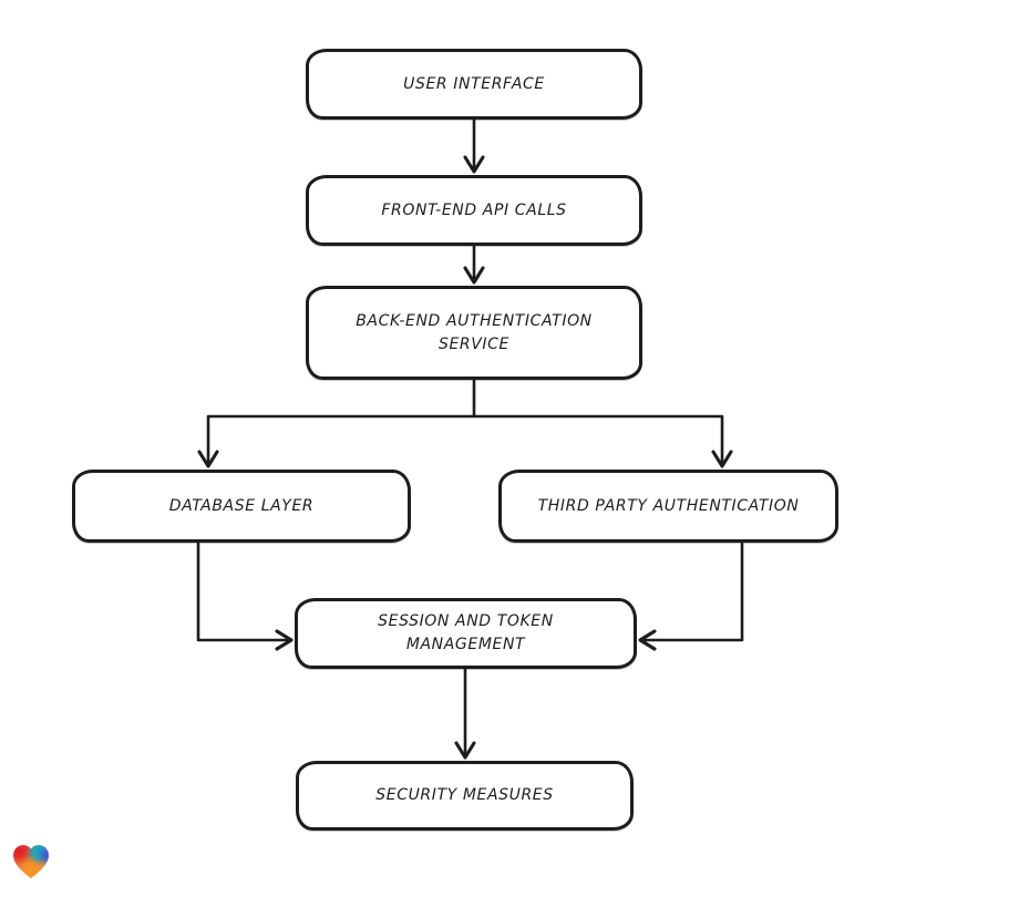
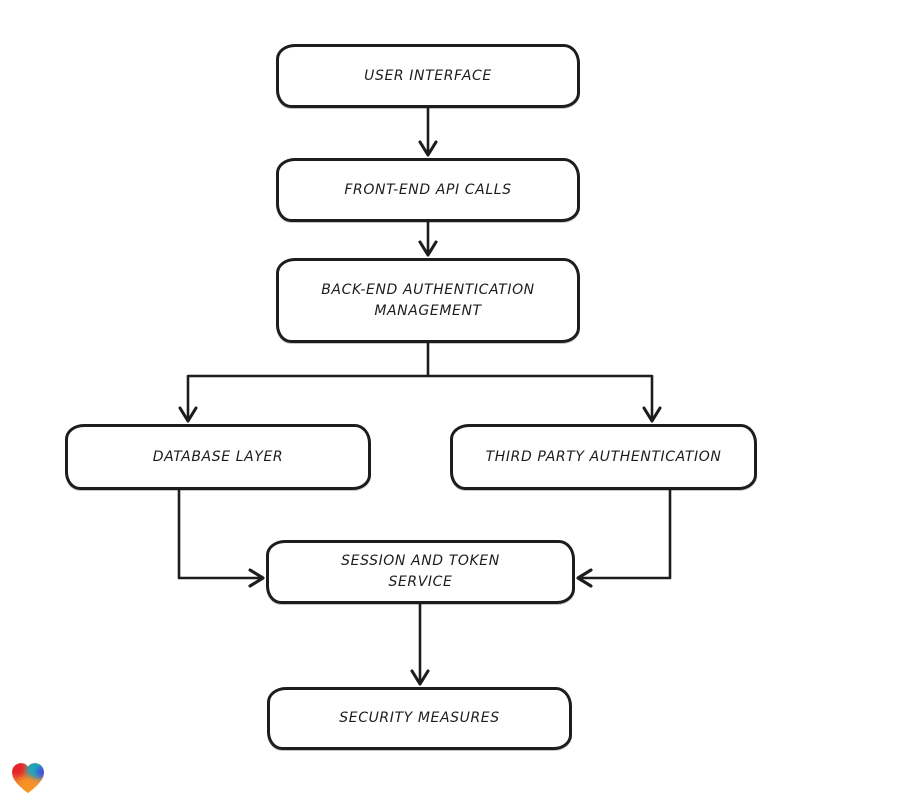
  USER INTERFACE
  FRONT-END API CALLS
  BACK-END AUTHENTICATION
- SERVICE
+ MANAGEMENT
  DATABASE LAYER
  THIRD PARTY AUTHENTICATION
  SESSION AND TOKEN
- MANAGEMENT
+ SERVICE
  SECURITY MEASURES
